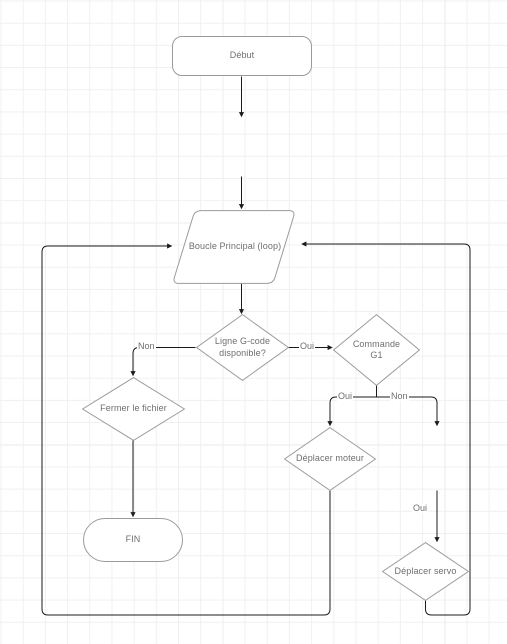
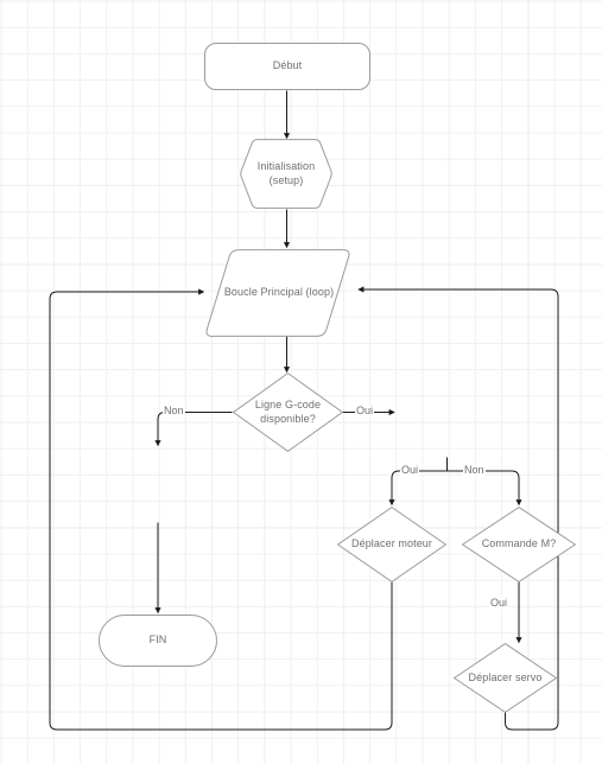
  Début
+ Initialisation
+ (setup)
  Boucle Principal (loop)
  Ligne G-code
  disponible?
- Commande
- G1
- Fermer le fichier
  FIN
  Déplacer moteur
+ Commande M?
  Déplacer servo
  Non
  Oui
  Oui
  Non
  Oui
